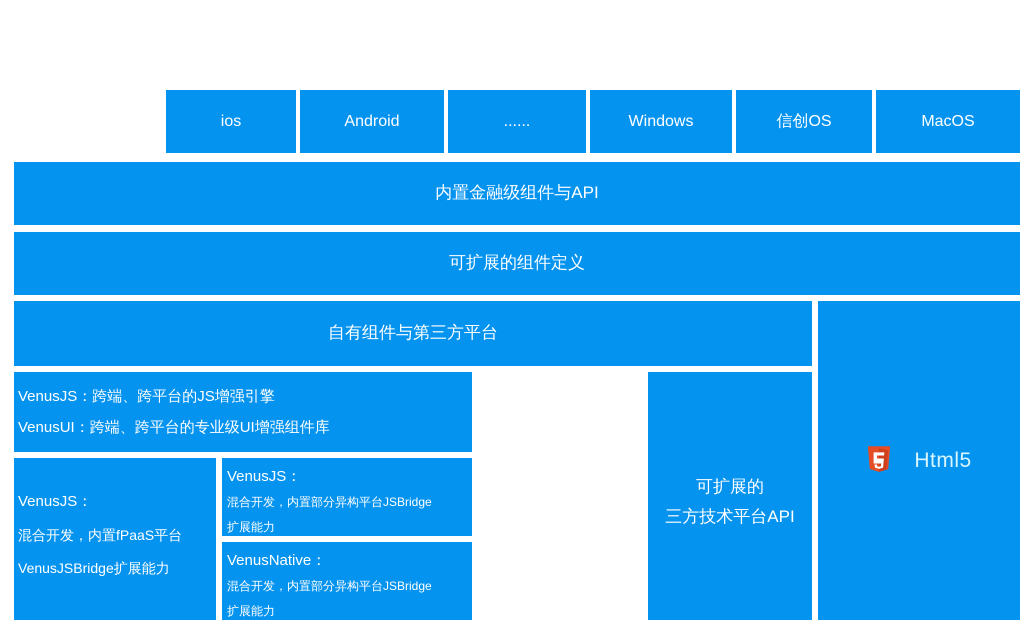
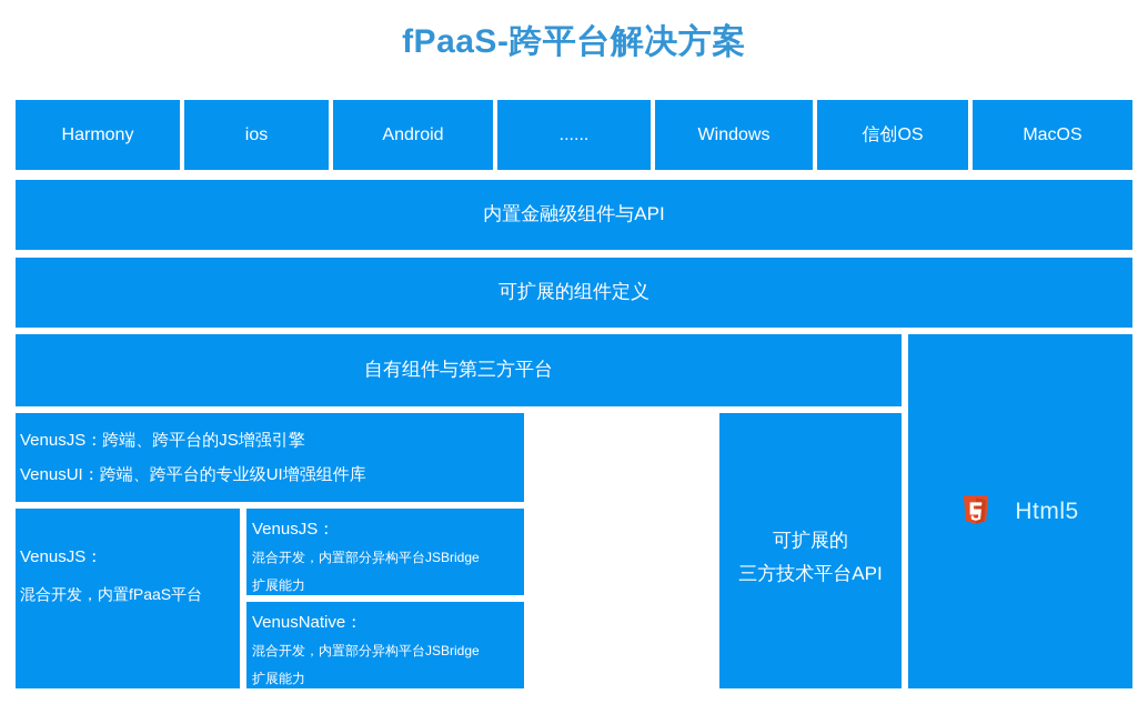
+ fPaaS-跨平台解决方案
+ Harmony
  ios
  Android
  ......
  Windows
  信创OS
  MacOS
  内置金融级组件与API
  可扩展的组件定义
  自有组件与第三方平台
  VenusJS：跨端、跨平台的JS增强引擎
  VenusUI：跨端、跨平台的专业级UI增强组件库
  VenusJS：
  混合开发，内置fPaaS平台
- VenusJSBridge扩展能力
  VenusJS：
  混合开发，内置部分异构平台JSBridge
  扩展能力
  VenusNative：
  混合开发，内置部分异构平台JSBridge
  扩展能力
  可扩展的
  三方技术平台API
  Html5
